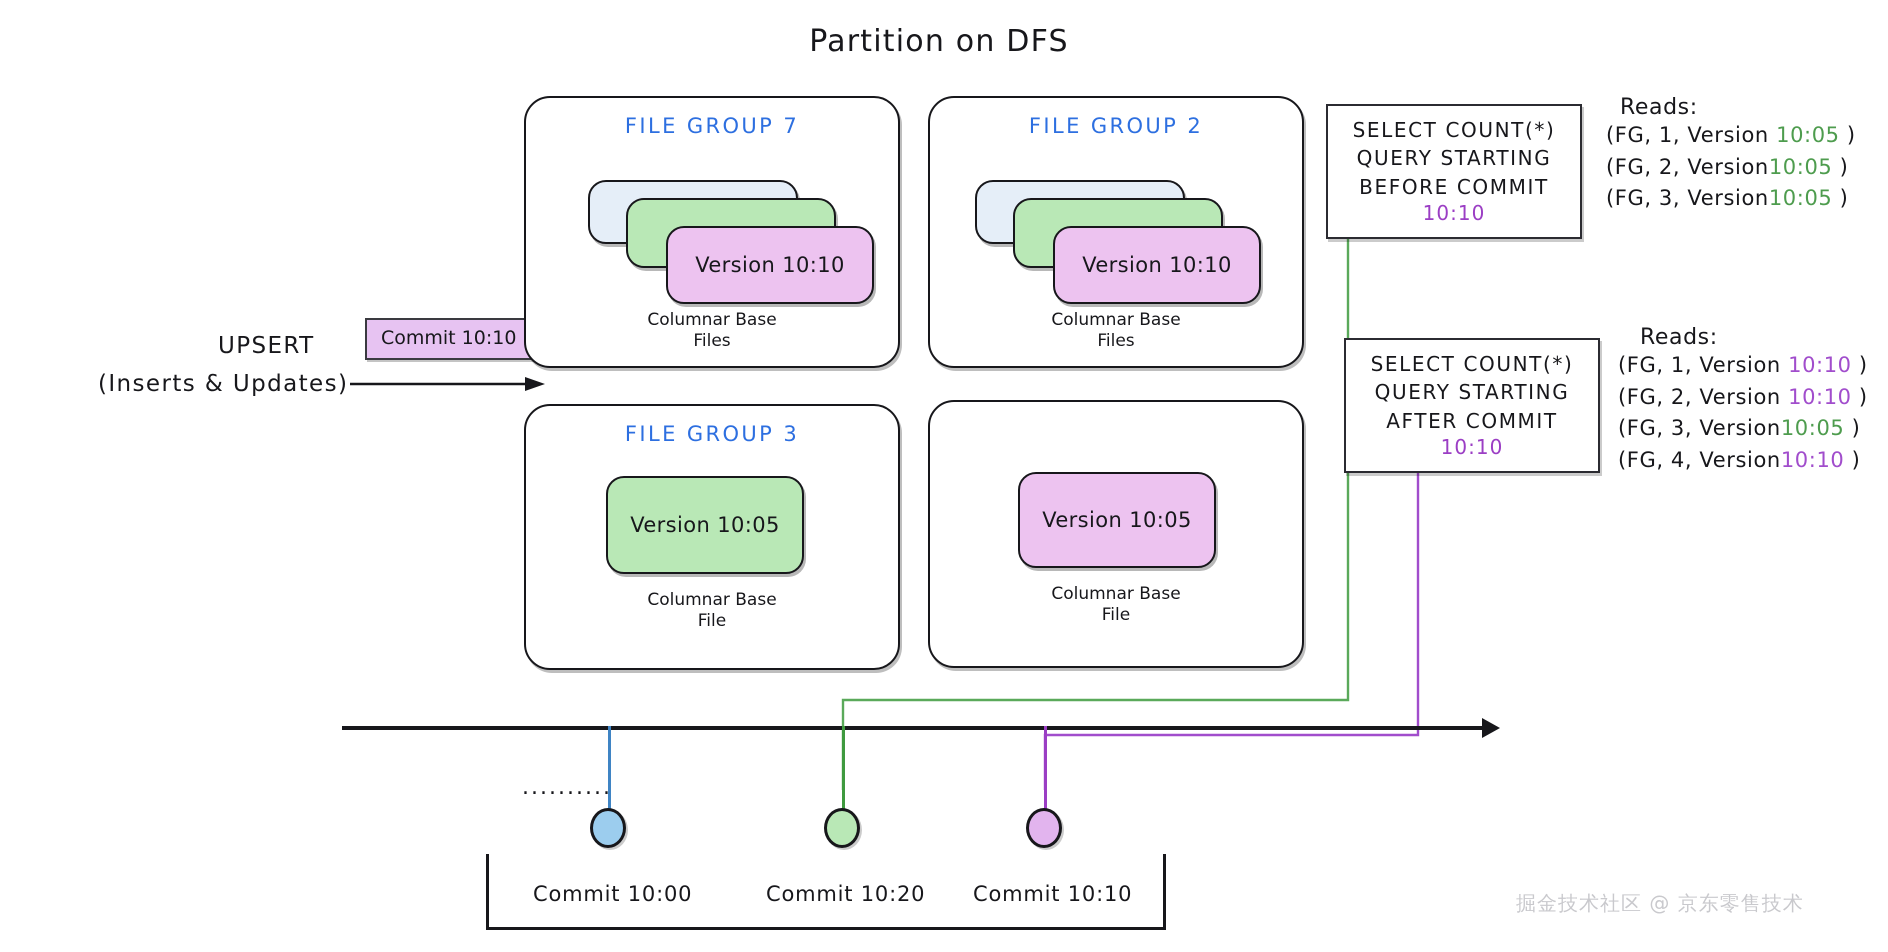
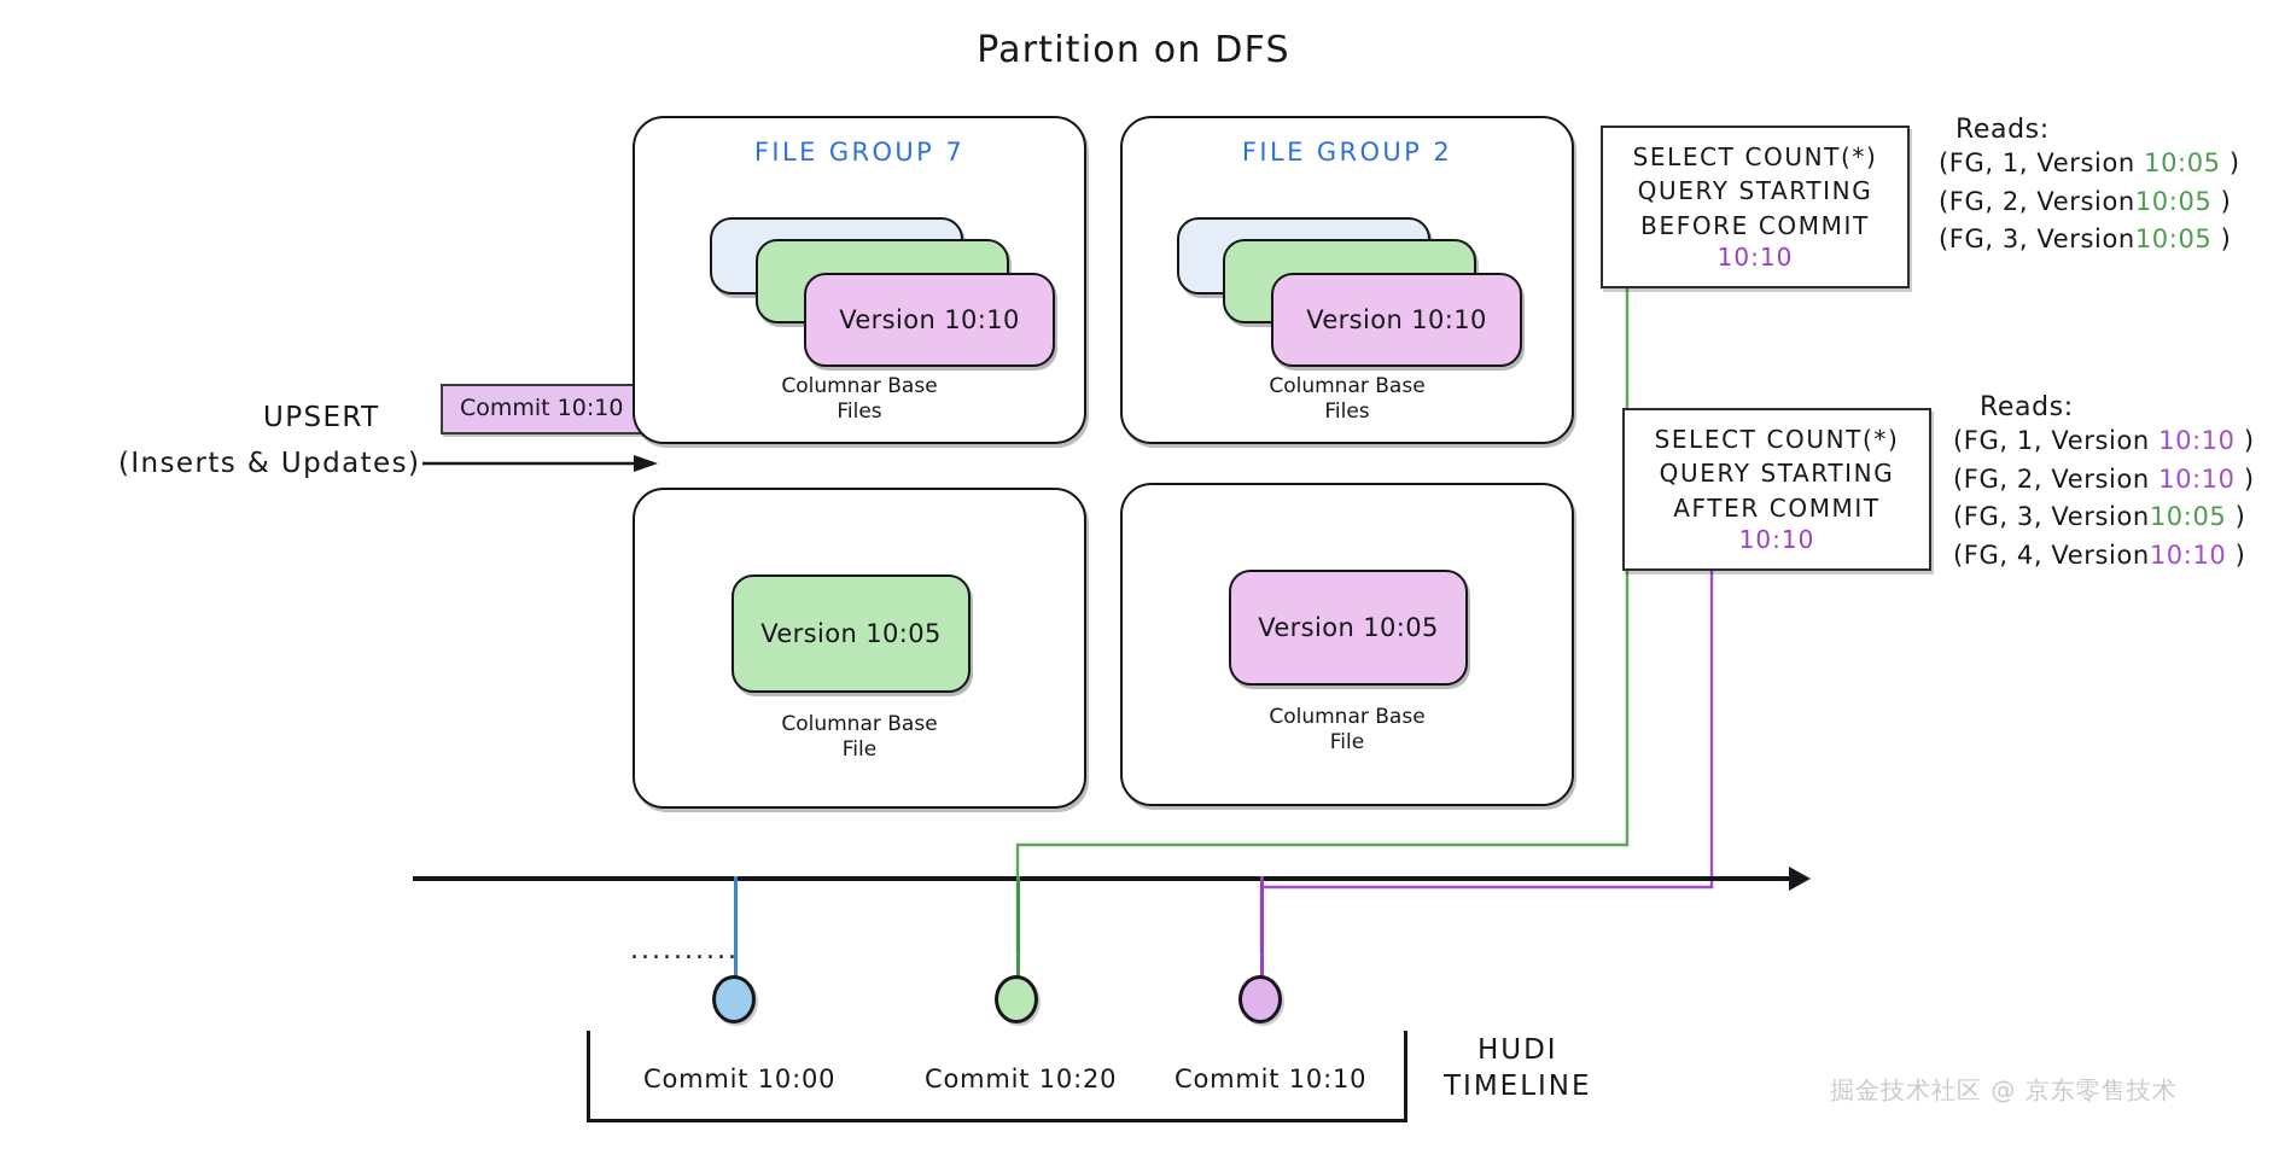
  Partition on DFS
  UPSERT
  (Inserts & Updates)
  Commit 10:10
  FILE GROUP 7
  Version 10:10
  Columnar Base
  Files
  FILE GROUP 2
  Version 10:10
  Columnar Base
  Files
- FILE GROUP 3
  Version 10:05
  Columnar Base
  File
  Version 10:05
  Columnar Base
  File
  SELECT COUNT(*)
  QUERY STARTING
  BEFORE COMMIT
  10:10
  SELECT COUNT(*)
  QUERY STARTING
  AFTER COMMIT
  10:10
  Reads:
  (FG, 1, Version 10:05 )
  (FG, 2, Version10:05 )
  (FG, 3, Version10:05 )
  Reads:
  (FG, 1, Version 10:10 )
  (FG, 2, Version 10:10 )
  (FG, 3, Version10:05 )
  (FG, 4, Version10:10 )
  .........
  Commit 10:00
  Commit 10:20
  Commit 10:10
+ HUDI
+ TIMELINE
  掘金技术社区 @ 京东零售技术
